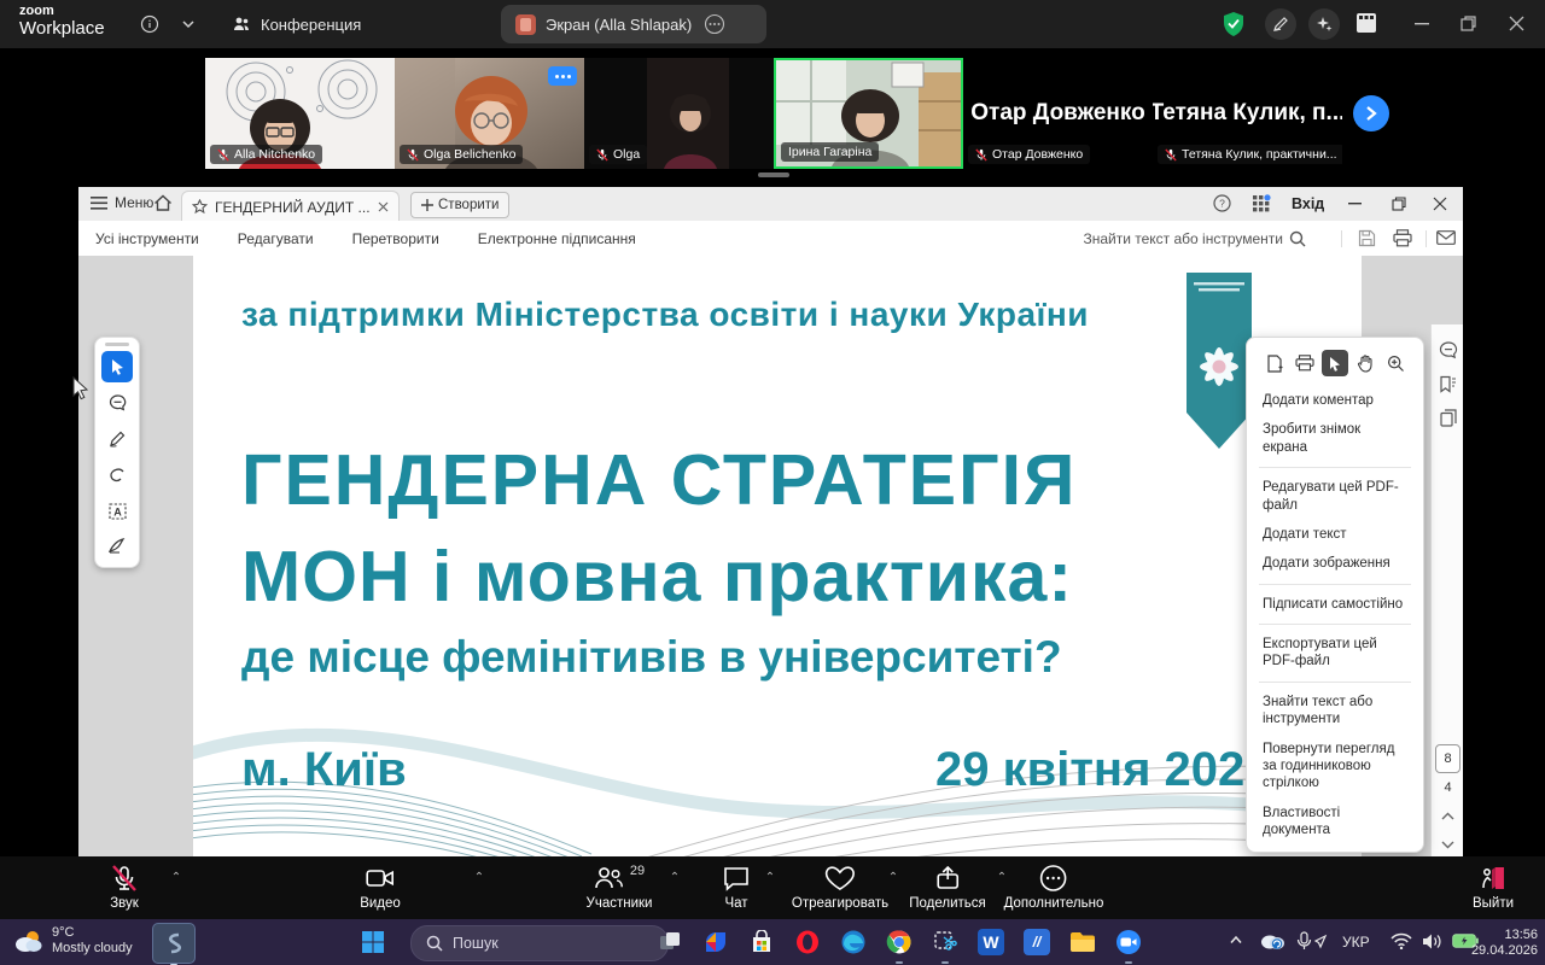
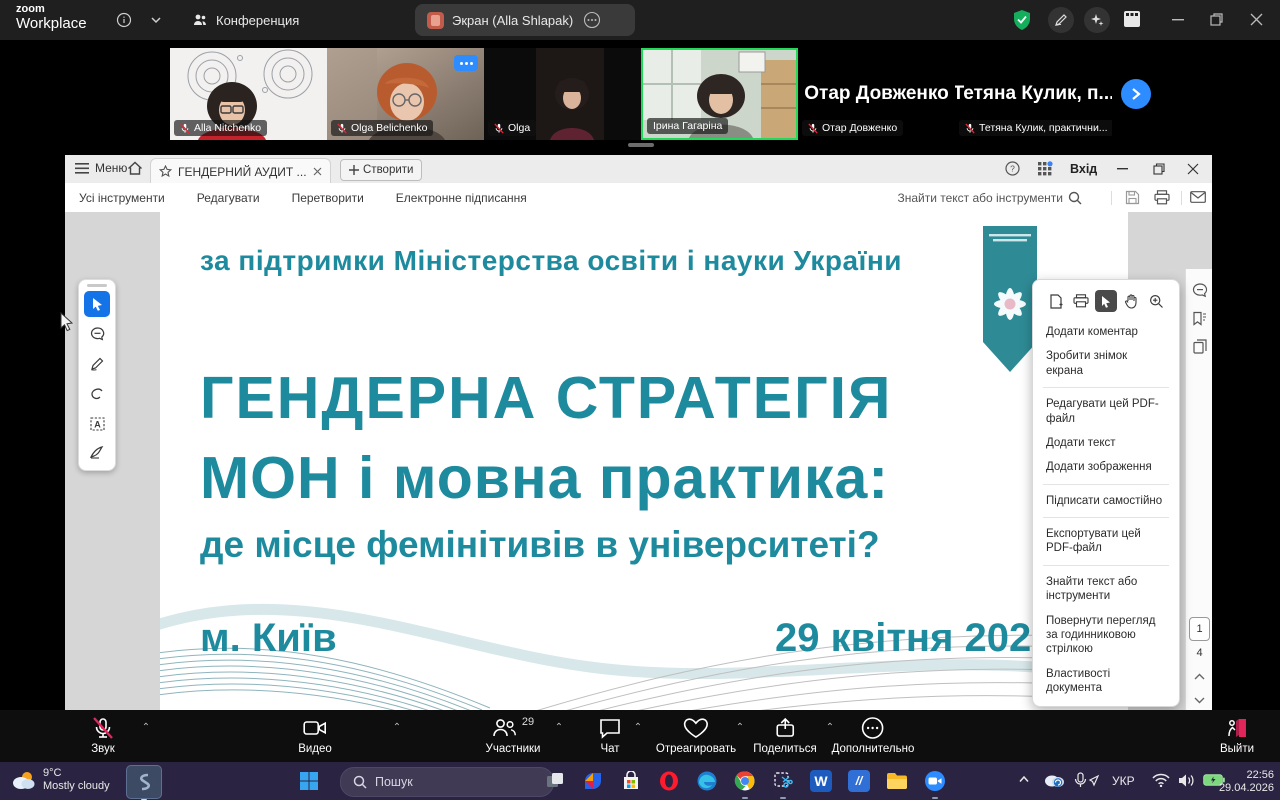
  zoom
  Workplace
  Конференция
  Экран (Alla Shlapak)
  Alla Nitchenko
  Olga Belichenko
  Olga
  Ірина Гагаріна
  Отар Довженко
  Отар Довженко
  Тетяна Кулик, п...
  Тетяна Кулик, практични...
  Меню
  ГЕНДЕРНИЙ АУДИТ ...
  Створити
  ?
  Вхід
  Усі інструменти
  Редагувати
  Перетворити
  Електронне підписання
  Знайти текст або інструменти
  за підтримки Міністерства освіти і науки України
  ГЕНДЕРНА СТРАТЕГІЯ
  МОН і мовна практика:
  де місце фемінітивів в університеті?
  м. Київ
  29 квітня 202
  A
  Додати коментар
  Зробити знімок екрана
  Редагувати цей PDF-файл
  Додати текст
  Додати зображення
  Підписати самостійно
  Експортувати цей PDF-файл
  Знайти текст або інструменти
  Повернути перегляд за годинниковою стрілкою
  Властивості документа
- 8
+ 1
  4
  Звук
  ⌃
  Видео
  ⌃
  29
  Участники
  ⌃
  Чат
  ⌃
  Отреагировать
  ⌃
  Поделиться
  ⌃
  Дополнительно
  Выйти
  9°C
  Mostly cloudy
  Пошук
  W
  //
  УКР
- 13:56
+ 22:56
  29.04.2026
